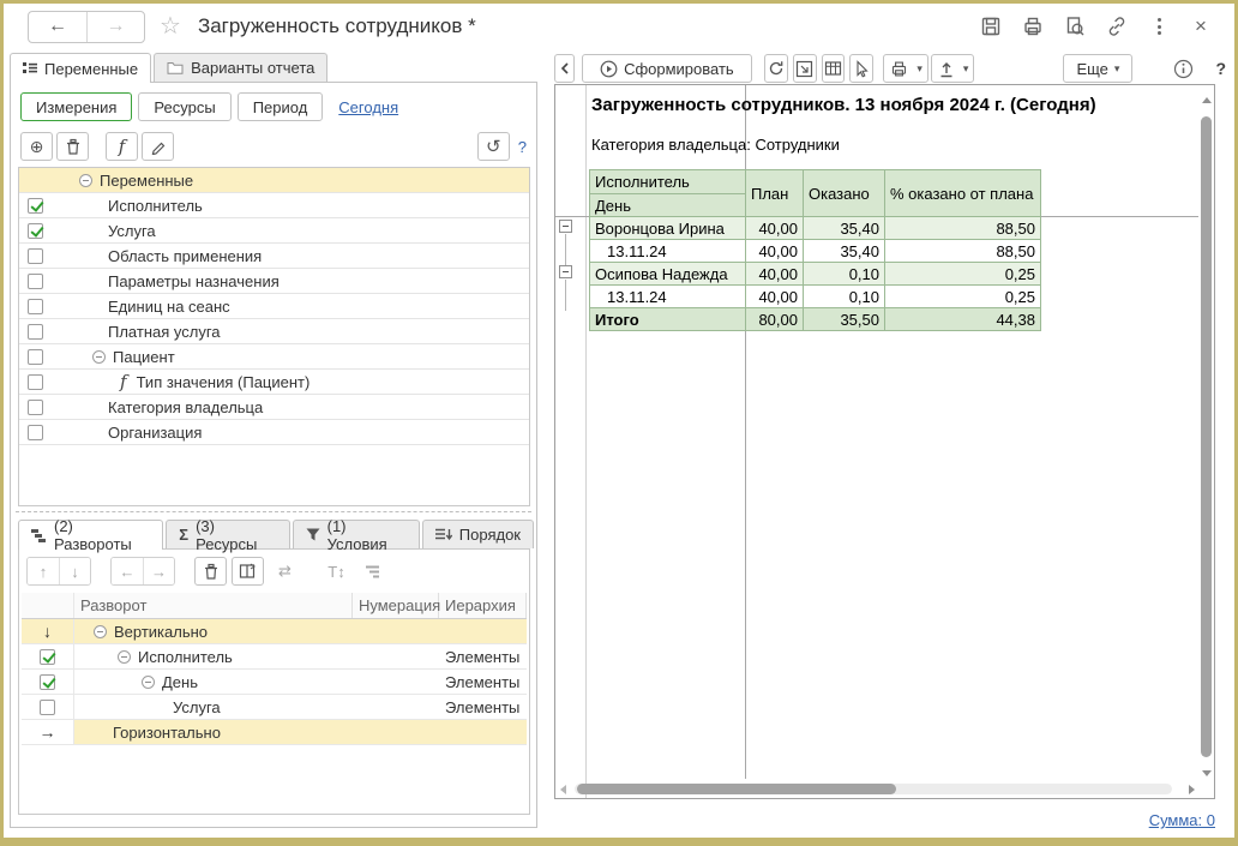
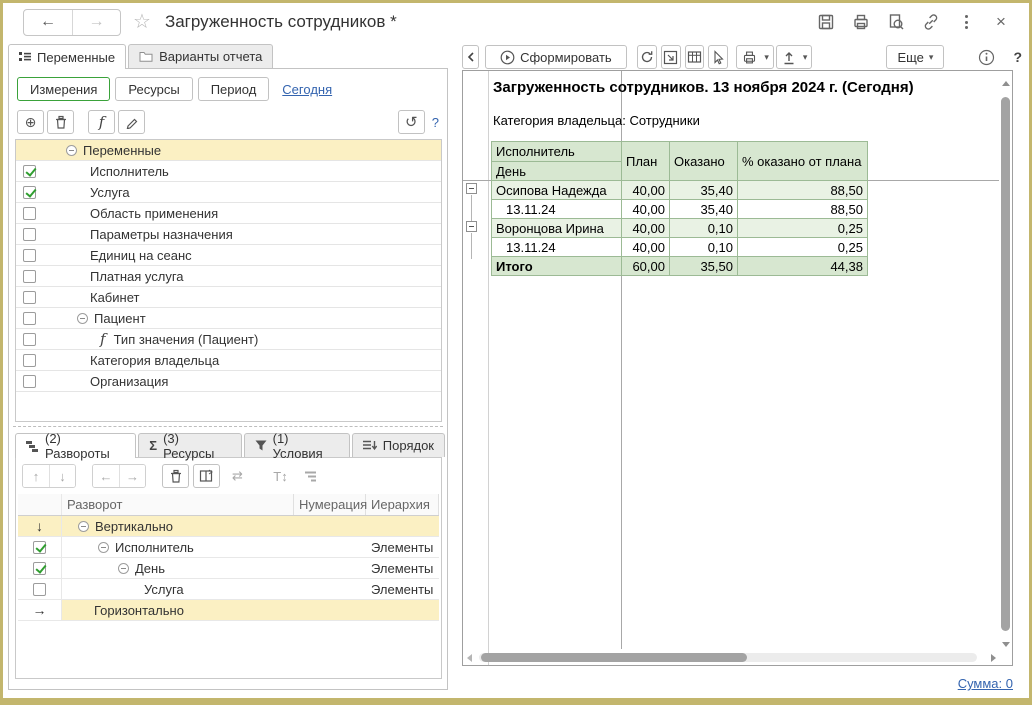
  ←
  →
  ☆
  Загруженность сотрудников *
  ×
  Переменные
  Варианты отчета
  Измерения
  Ресурсы
  Период
  Сегодня
  ⊕
  f
  ↺
  ?
  Переменные
  Исполнитель
  Услуга
  Область применения
  Параметры назначения
  Единиц на сеанс
  Платная услуга
+ Кабинет
  Пациент
  f
  Тип значения (Пациент)
  Категория владельца
  Организация
  (2) Развороты
  Σ
  (3) Ресурсы
  (1) Условия
  Порядок
  ↑
  ↓
  ←
  →
  ⇄
  T↕
  Разворот
  Нумерация
  Иерархия
  ↓
  Вертикально
  Исполнитель
  Элементы
  День
  Элементы
  Услуга
  Элементы
  →
  Горизонтально
  Сформировать
  ▾
  ▾
  Еще
  ▾
  ?
  Загруженность сотрудников. 13 ноября 2024 г. (Сегодня)
  Категория владельца: Сотрудники
  Исполнитель	План	Оказано	% оказано от плана
  День
- Воронцова Ирина	40,00	35,40	88,50
+ Осипова Надежда	40,00	35,40	88,50
  13.11.24	40,00	35,40	88,50
- Осипова Надежда	40,00	0,10	0,25
+ Воронцова Ирина	40,00	0,10	0,25
  13.11.24	40,00	0,10	0,25
- Итого	80,00	35,50	44,38
+ Итого	60,00	35,50	44,38
  Сумма: 0
